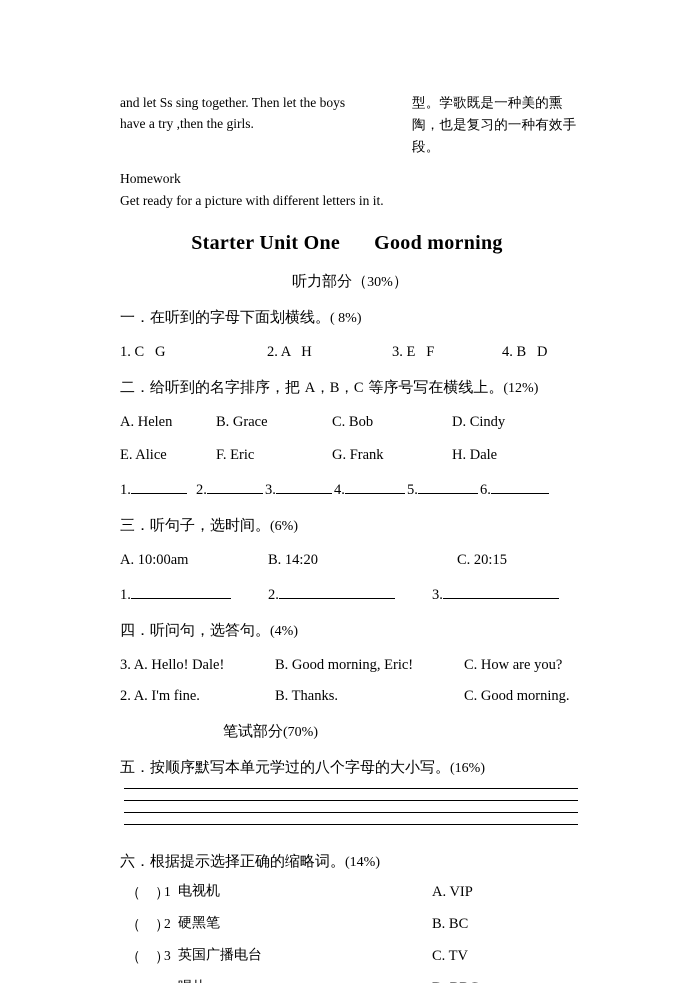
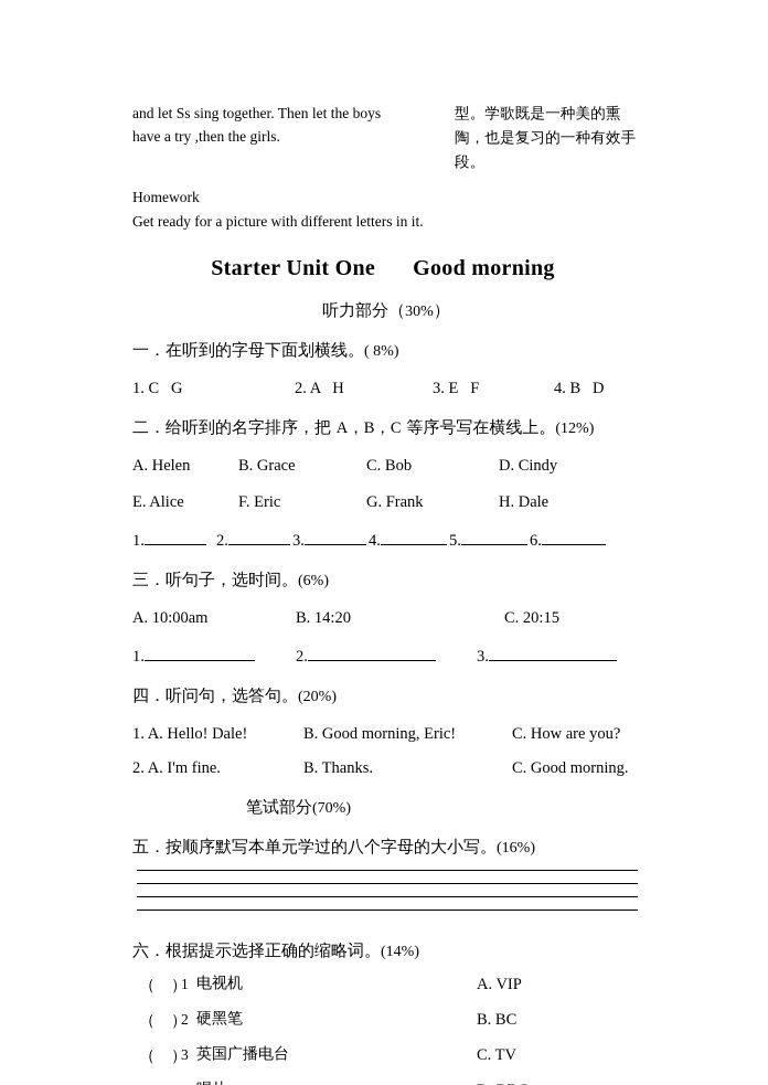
  and let Ss sing together. Then let the boys
  have a try ,then the girls.
  型。学歌既是一种美的熏陶，也是复习的一种有效手段。
  Homework
  Get ready for a picture with different letters in it.
  Starter Unit One Good morning
  听力部分（30%）
  一．在听到的字母下面划横线。( 8%)
  1. C G
  2. A H
  3. E F
  4. B D
  二．给听到的名字排序，把 A，B，C 等序号写在横线上。(12%)
  A. Helen
  B. Grace
  C. Bob
  D. Cindy
  E. Alice
  F. Eric
  G. Frank
  H. Dale
  1.
  2.
  3.
  4.
  5.
  6.
  三．听句子，选时间。(6%)
  A. 10:00am
  B. 14:20
  C. 20:15
  1.
  2.
  3.
- 四．听问句，选答句。(4%)
+ 四．听问句，选答句。(20%)
- 3. A. Hello! Dale!
+ 1. A. Hello! Dale!
  B. Good morning, Eric!
  C. How are you?
  2. A. I'm fine.
  B. Thanks.
  C. Good morning.
  笔试部分(70%)
  五．按顺序默写本单元学过的八个字母的大小写。(16%)
  六．根据提示选择正确的缩略词。(14%)
  （ ）
  1
  电视机
  A. VIP
  （ ）
  2
  硬黑笔
  B. BC
  （ ）
  3
  英国广播电台
  C. TV
